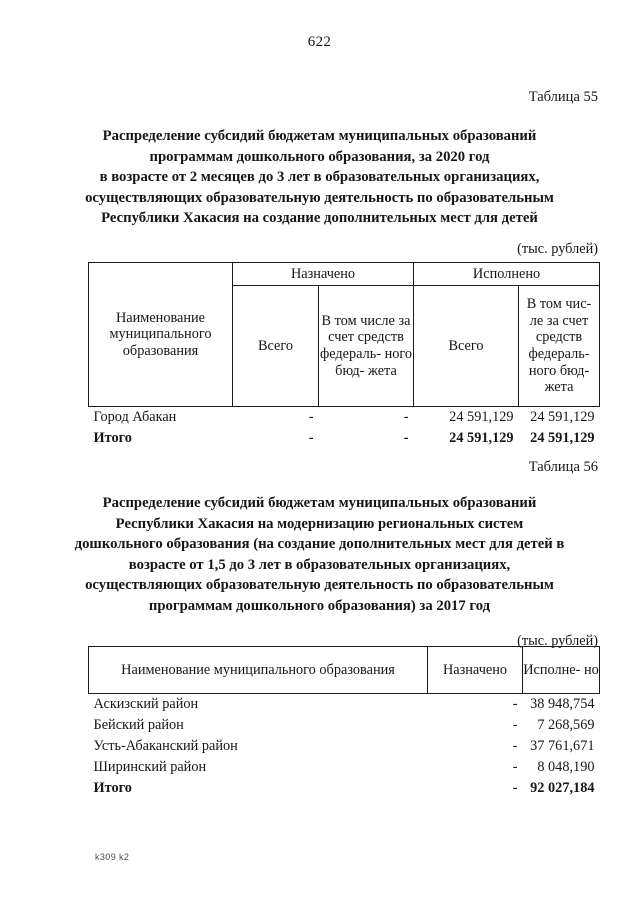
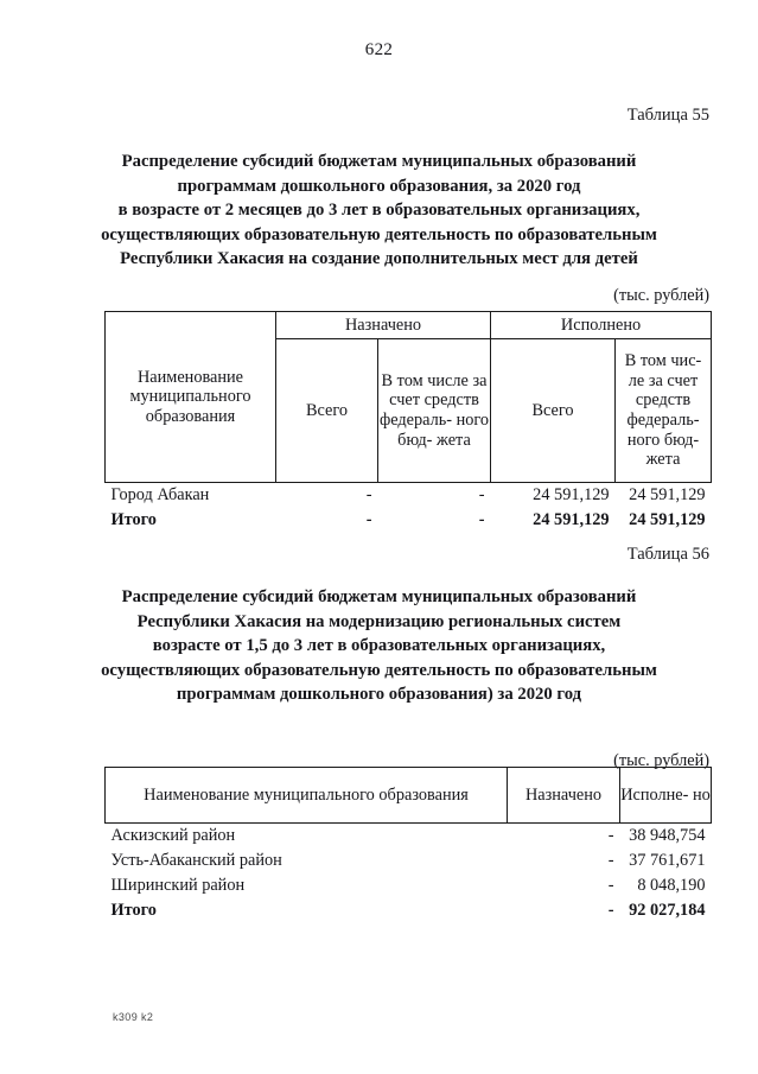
  622
  Таблица 55
  Распределение субсидий бюджетам муниципальных образований
  программам дошкольного образования, за 2020 год
  в возрасте от 2 месяцев до 3 лет в образовательных организациях,
  осуществляющих образовательную деятельность по образовательным
  Республики Хакасия на создание дополнительных мест для детей
  (тыс. рублей)
  Наименование муниципального образования	Назначено	Исполнено
  Всего	В том числе за счет средств федераль- ного бюд- жета	Всего	В том чис- ле за счет средств федераль- ного бюд- жета
  Город Абакан	-	-	24 591,129	24 591,129
  Итого	-	-	24 591,129	24 591,129
  Таблица 56
  Распределение субсидий бюджетам муниципальных образований
  Республики Хакасия на модернизацию региональных систем
- дошкольного образования (на создание дополнительных мест для детей в
  возрасте от 1,5 до 3 лет в образовательных организациях,
  осуществляющих образовательную деятельность по образовательным
- программам дошкольного образования) за 2017 год
+ программам дошкольного образования) за 2020 год
  (тыс. рублей)
  Наименование муниципального образования	Назначено	Исполне- но
  Аскизский район	-	38 948,754
- Бейский район	-	7 268,569
  Усть-Абаканский район	-	37 761,671
  Ширинский район	-	8 048,190
  Итого	-	92 027,184
  k309 k2
